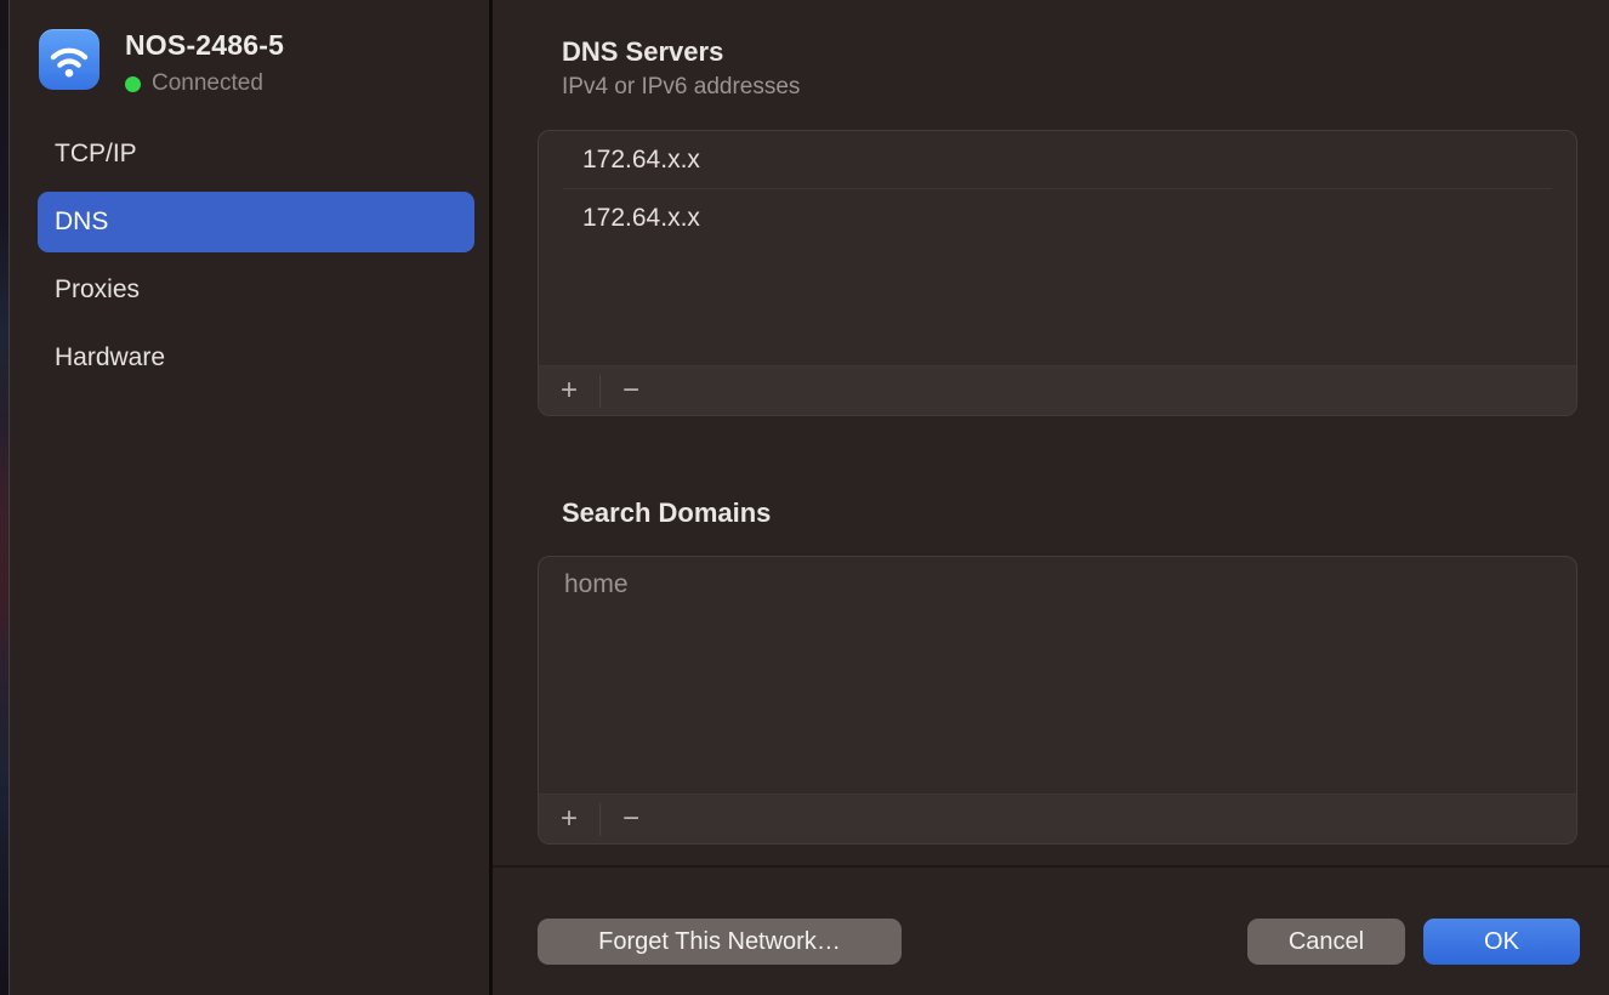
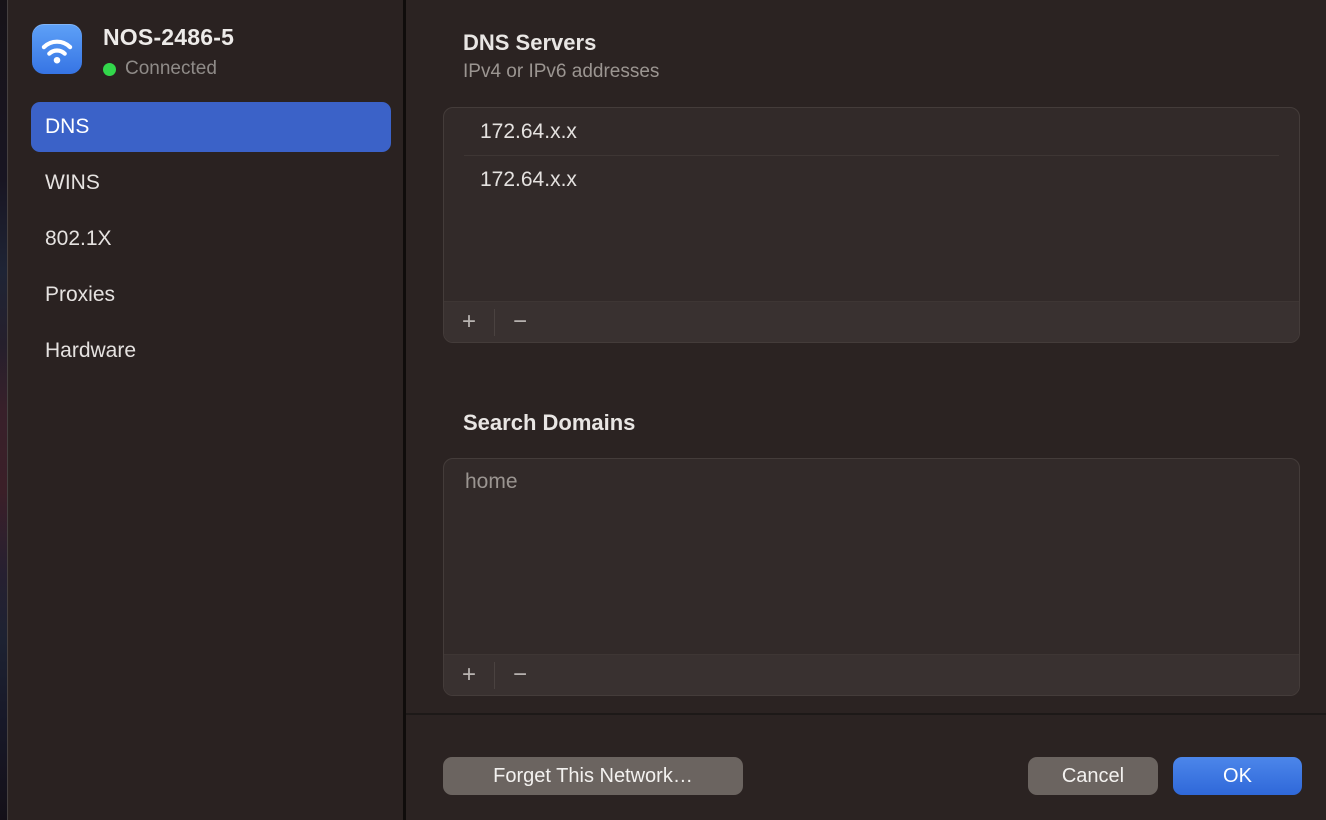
  NOS-2486-5
  Connected
- TCP/IP
  DNS
+ WINS
+ 802.1X
  Proxies
  Hardware
  DNS Servers
  IPv4 or IPv6 addresses
  172.64.x.x
  172.64.x.x
  +
  −
  Search Domains
  home
  +
  −
  Forget This Network…
  Cancel
  OK
